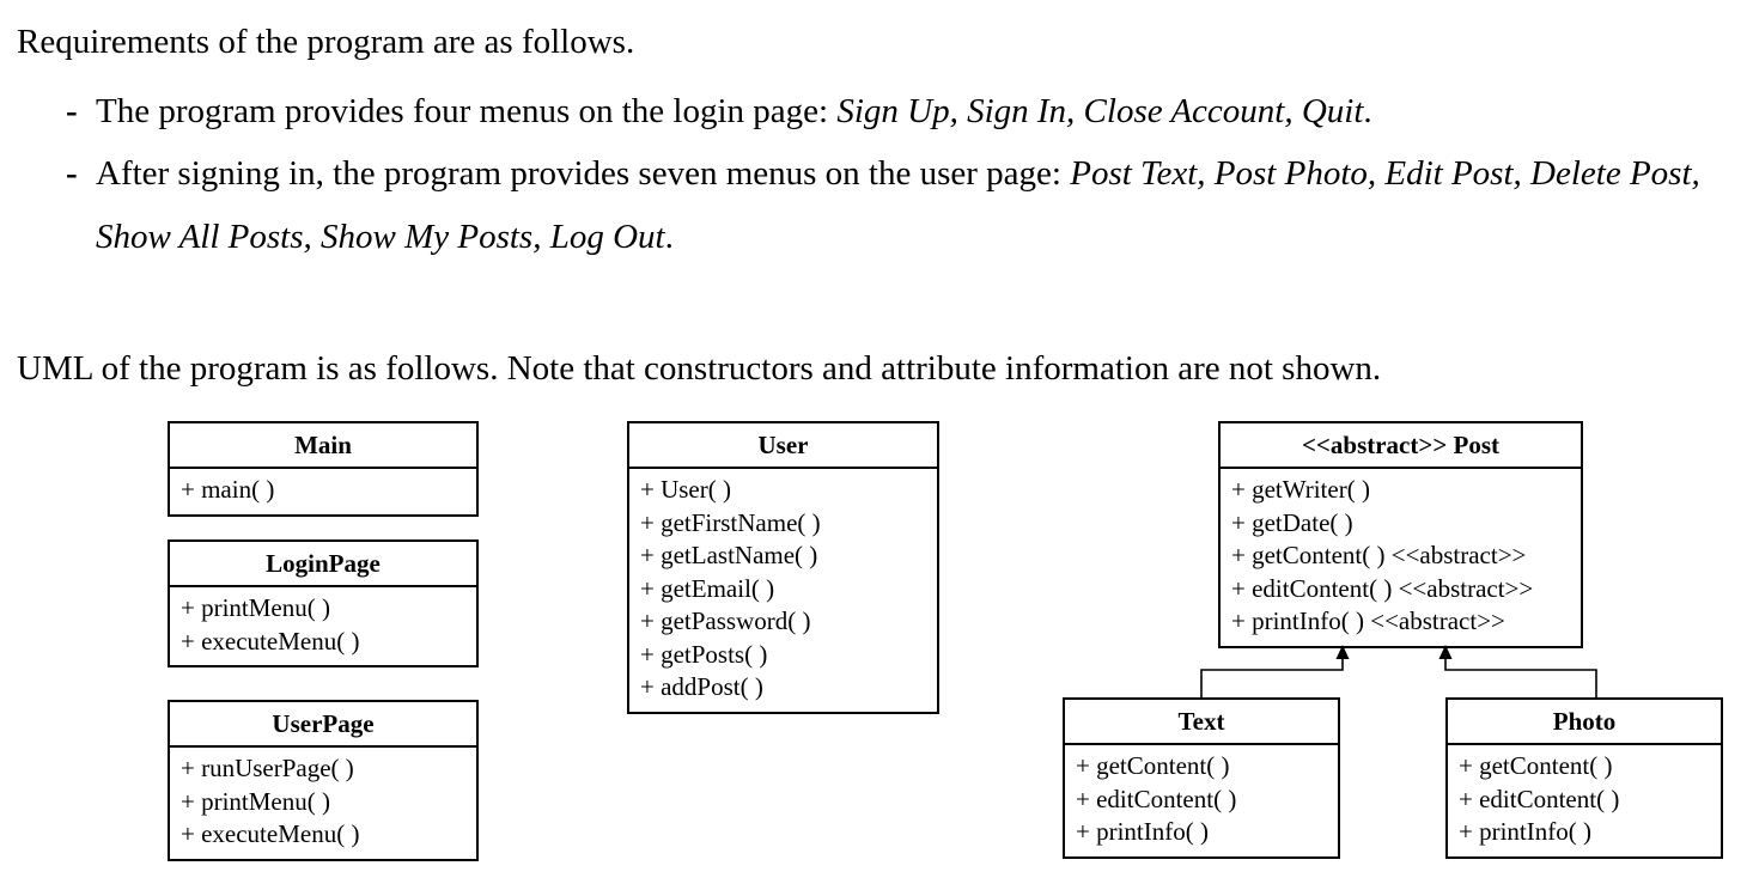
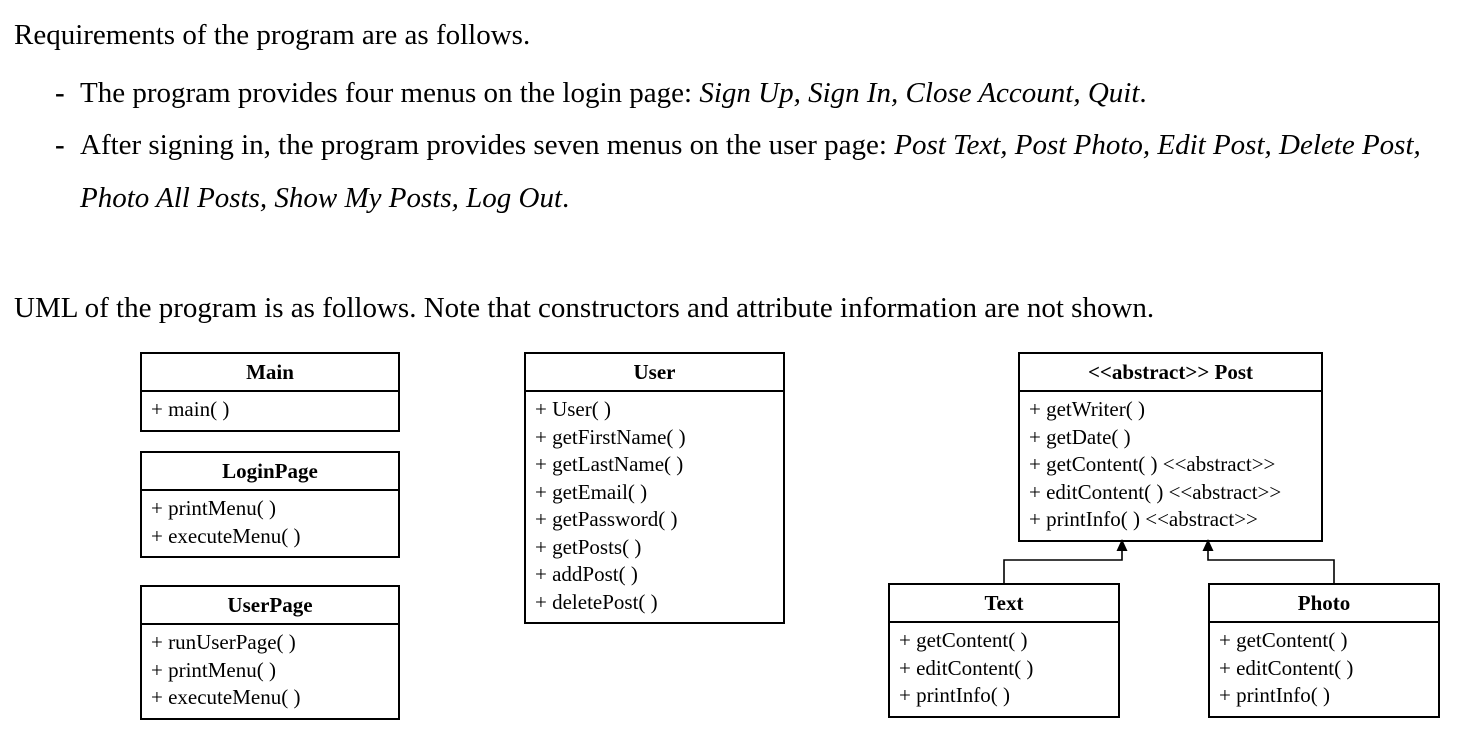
  Requirements of the program are as follows.
  -
  The program provides four menus on the login page: Sign Up, Sign In, Close Account, Quit.
  -
  After signing in, the program provides seven menus on the user page: Post Text, Post Photo, Edit Post, Delete Post,
- Show All Posts, Show My Posts, Log Out.
+ Photo All Posts, Show My Posts, Log Out.
  UML of the program is as follows. Note that constructors and attribute information are not shown.
  Main
  + main( )
  LoginPage
  + printMenu( )
  + executeMenu( )
  UserPage
  + runUserPage( )
  + printMenu( )
  + executeMenu( )
  User
  + User( )
  + getFirstName( )
  + getLastName( )
  + getEmail( )
  + getPassword( )
  + getPosts( )
  + addPost( )
+ + deletePost( )
  <<abstract>> Post
  + getWriter( )
  + getDate( )
  + getContent( ) <<abstract>>
  + editContent( ) <<abstract>>
  + printInfo( ) <<abstract>>
  Text
  + getContent( )
  + editContent( )
  + printInfo( )
  Photo
  + getContent( )
  + editContent( )
  + printInfo( )
